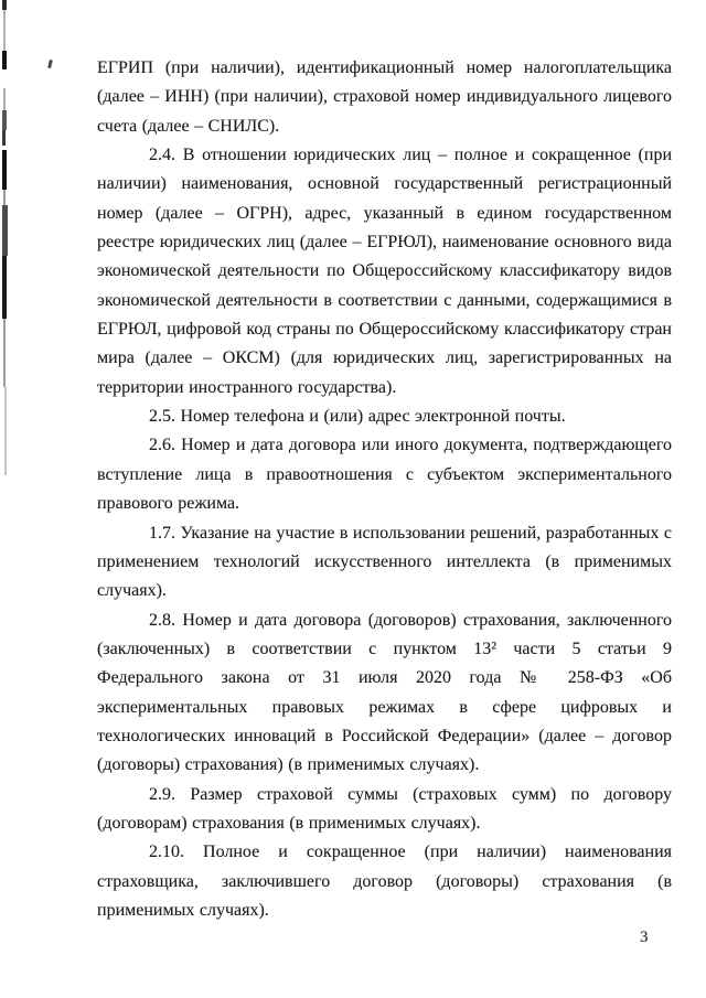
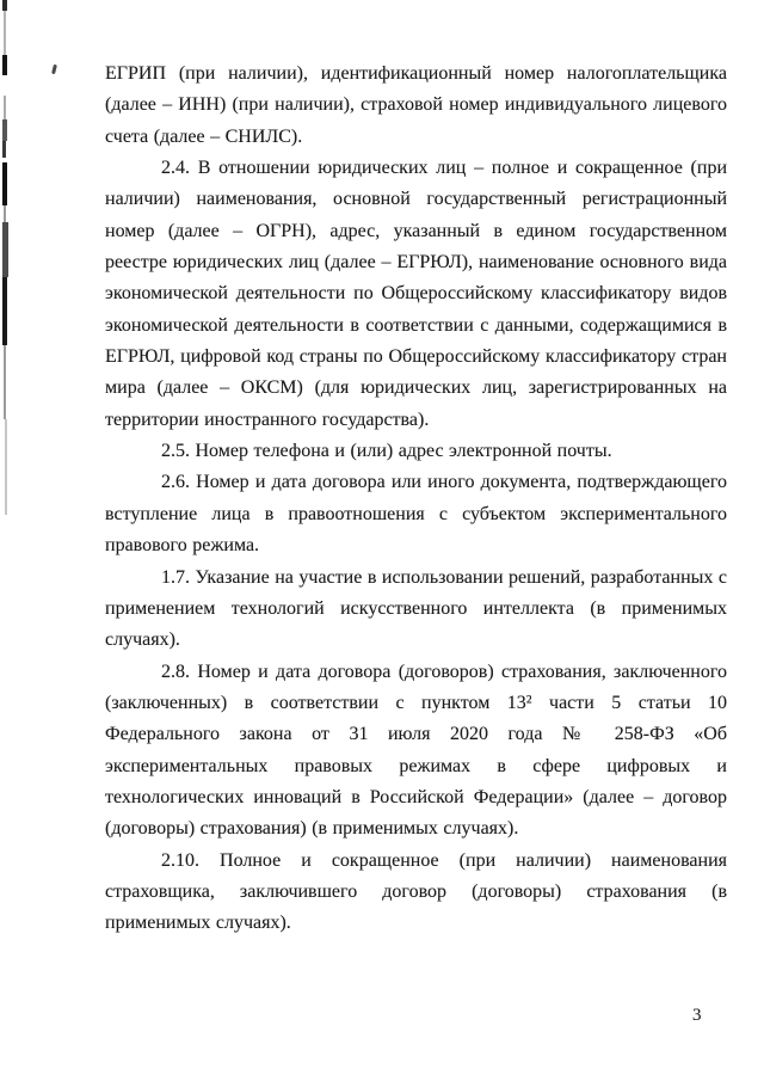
  ЕГРИП (при наличии), идентификационный номер налогоплательщика (далее – ИНН) (при наличии), страховой номер индивидуального лицевого счета (далее – СНИЛС).
  2.4. В отношении юридических лиц – полное и сокращенное (при наличии) наименования, основной государственный регистрационный номер (далее – ОГРН), адрес, указанный в едином государственном реестре юридических лиц (далее – ЕГРЮЛ), наименование основного вида экономической деятельности по Общероссийскому классификатору видов экономической деятельности в соответствии с данными, содержащимися в ЕГРЮЛ, цифровой код страны по Общероссийскому классификатору стран мира (далее – ОКСМ) (для юридических лиц, зарегистрированных на территории иностранного государства).
  2.5. Номер телефона и (или) адрес электронной почты.
  2.6. Номер и дата договора или иного документа, подтверждающего вступление лица в правоотношения с субъектом экспериментального правового режима.
  1.7. Указание на участие в использовании решений, разработанных с применением технологий искусственного интеллекта (в применимых случаях).
- 2.8. Номер и дата договора (договоров) страхования, заключенного (заключенных) в соответствии с пунктом 13² части 5 статьи 9 Федерального закона от 31 июля 2020 года № 258-ФЗ «Об экспериментальных правовых режимах в сфере цифровых и технологических инноваций в Российской Федерации» (далее – договор (договоры) страхования) (в применимых случаях).
+ 2.8. Номер и дата договора (договоров) страхования, заключенного (заключенных) в соответствии с пунктом 13² части 5 статьи 10 Федерального закона от 31 июля 2020 года № 258-ФЗ «Об экспериментальных правовых режимах в сфере цифровых и технологических инноваций в Российской Федерации» (далее – договор (договоры) страхования) (в применимых случаях).
- 2.9. Размер страховой суммы (страховых сумм) по договору (договорам) страхования (в применимых случаях).
  2.10. Полное и сокращенное (при наличии) наименования страховщика, заключившего договор (договоры) страхования (в применимых случаях).
  3
